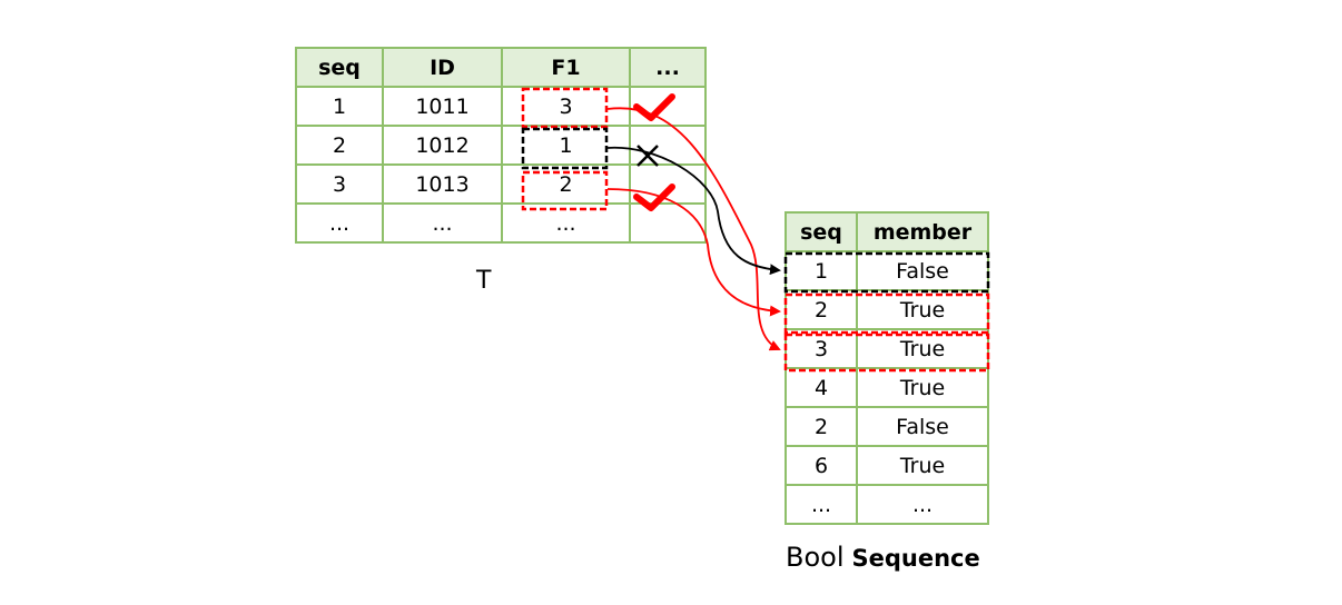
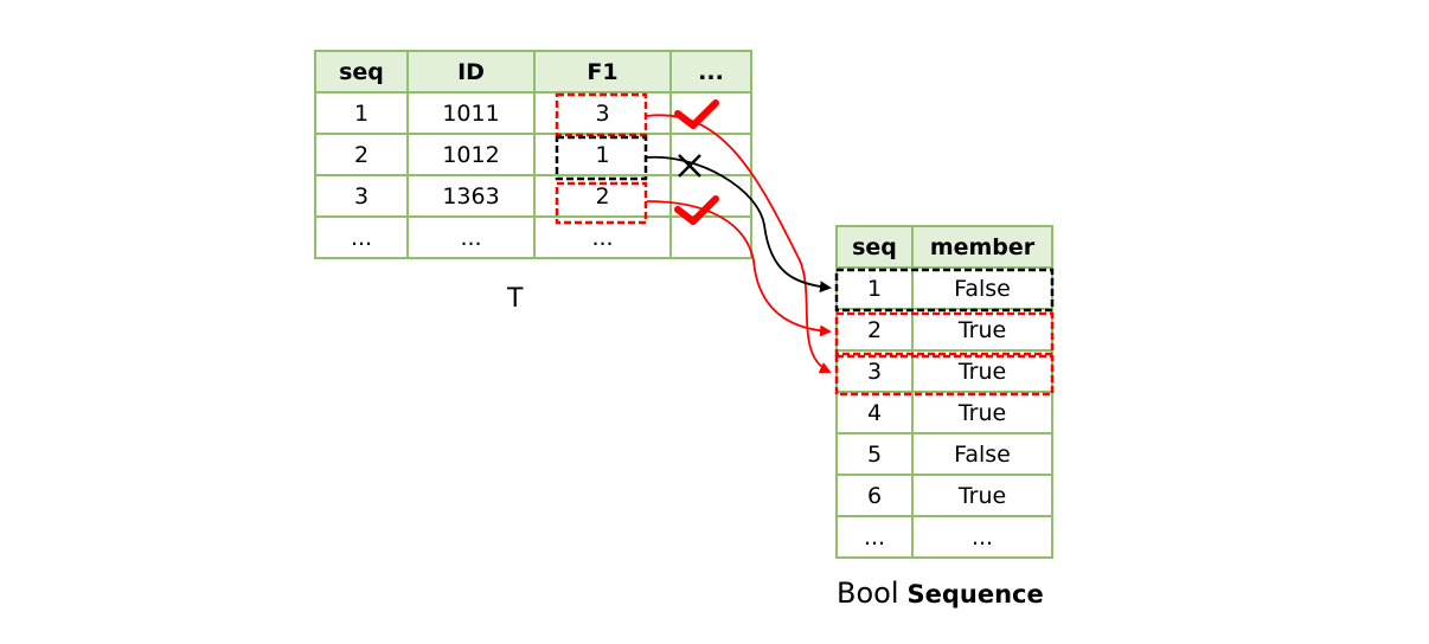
  seq	ID	F1	...
  1	1011	3
  2	1012	1
- 3	1013	2
+ 3	1363	2
  ...	...	...
  T
  seq	member
  1	False
  2	True
  3	True
  4	True
- 2	False
+ 5	False
  6	True
  ...	...
  Bool Sequence
